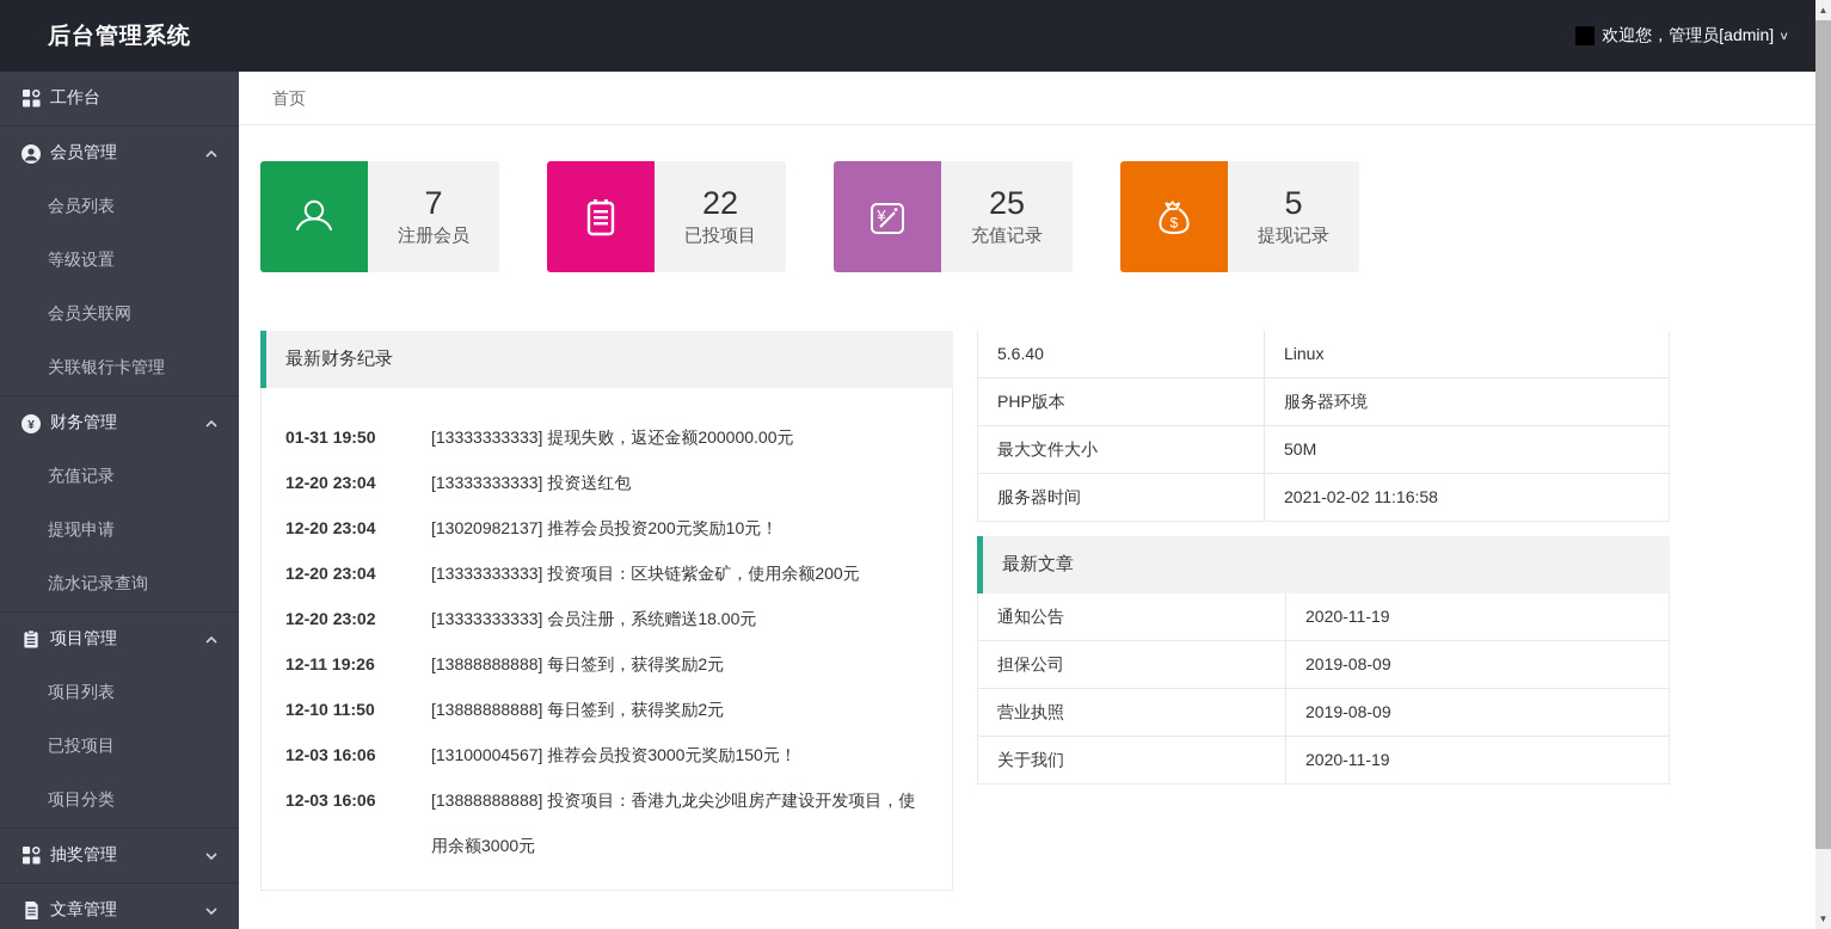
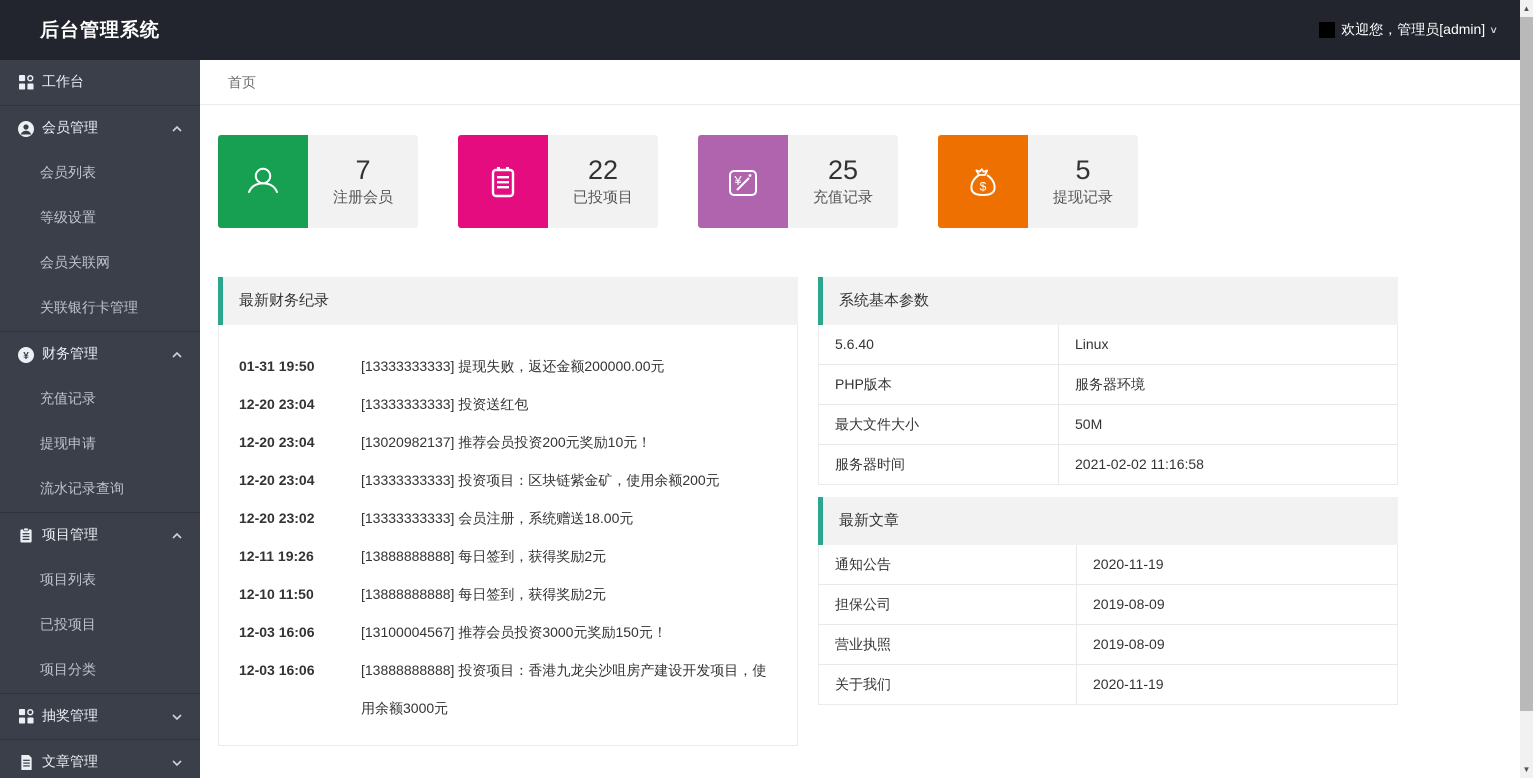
  后台管理系统
  欢迎您，管理员[admin]
  ∨
  工作台
  会员管理
  会员列表
  等级设置
  会员关联网
  关联银行卡管理
  ¥
  财务管理
  充值记录
  提现申请
  流水记录查询
  项目管理
  项目列表
  已投项目
  项目分类
  抽奖管理
  文章管理
  首页
  7
  注册会员
  22
  已投项目
  ¥
  25
  充值记录
  $
  5
  提现记录
  最新财务纪录
  01-31 19:50
  [13333333333] 提现失败，返还金额200000.00元
  12-20 23:04
  [13333333333] 投资送红包
  12-20 23:04
  [13020982137] 推荐会员投资200元奖励10元！
  12-20 23:04
  [13333333333] 投资项目：区块链紫金矿，使用余额200元
  12-20 23:02
  [13333333333] 会员注册，系统赠送18.00元
  12-11 19:26
  [13888888888] 每日签到，获得奖励2元
  12-10 11:50
  [13888888888] 每日签到，获得奖励2元
  12-03 16:06
  [13100004567] 推荐会员投资3000元奖励150元！
  12-03 16:06
  [13888888888] 投资项目：香港九龙尖沙咀房产建设开发项目，使用余额3000元
+ 系统基本参数
  5.6.40
  Linux
  PHP版本
  服务器环境
  最大文件大小
  50M
  服务器时间
  2021-02-02 11:16:58
  最新文章
  通知公告
  2020-11-19
  担保公司
  2019-08-09
  营业执照
  2019-08-09
  关于我们
  2020-11-19
  ▲
  ▼
